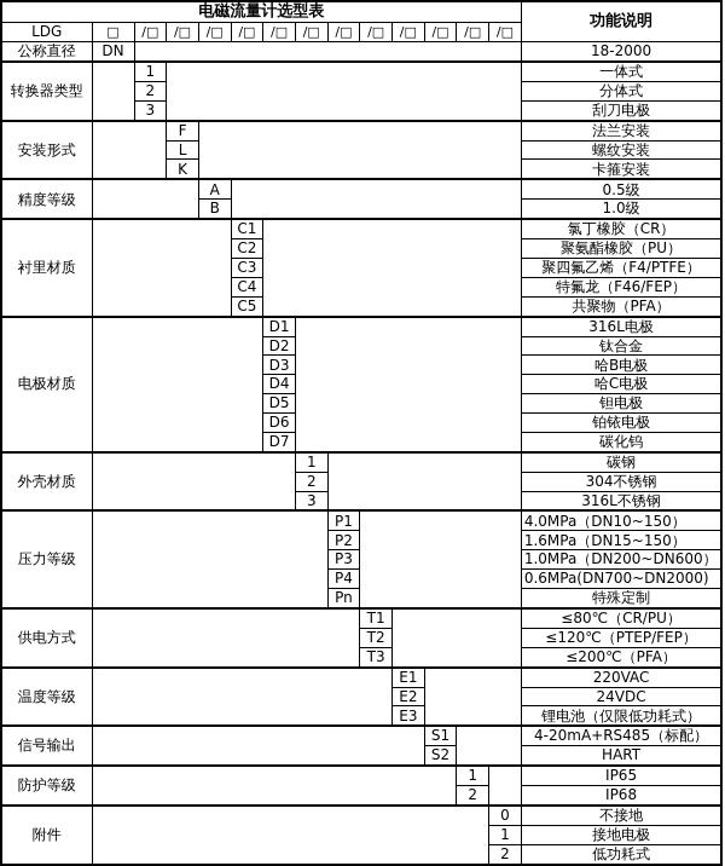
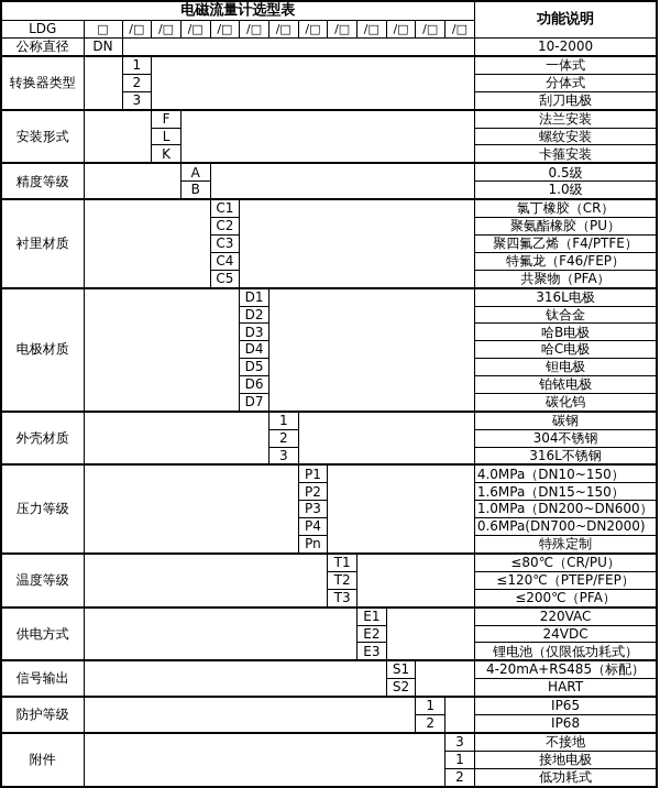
  电磁流量计选型表	功能说明
  LDG	□	/□	/□	/□	/□	/□	/□	/□	/□	/□	/□	/□	/□
- 公称直径	DN		18-2000
+ 公称直径	DN		10-2000
  转换器类型		1		一体式
  2	分体式
  3	刮刀电极
  安装形式		F		法兰安装
  L	螺纹安装
  K	卡箍安装
  精度等级		A		0.5级
  B	1.0级
  衬里材质		C1		氯丁橡胶（CR）
  C2	聚氨酯橡胶（PU）
  C3	聚四氟乙烯（F4/PTFE）
  C4	特氟龙（F46/FEP）
  C5	共聚物（PFA）
  电极材质		D1		316L电极
  D2	钛合金
  D3	哈B电极
  D4	哈C电极
  D5	钽电极
  D6	铂铱电极
  D7	碳化钨
  外壳材质		1		碳钢
  2	304不锈钢
  3	316L不锈钢
  压力等级		P1		4.0MPa（DN10~150）
  P2	1.6MPa（DN15~150）
  P3	1.0MPa（DN200~DN600）
  P4	0.6MPa(DN700~DN2000)
  Pn	特殊定制
- 供电方式		T1		≤80℃（CR/PU）
+ 温度等级		T1		≤80℃（CR/PU）
  T2	≤120℃（PTEP/FEP）
  T3	≤200℃（PFA）
- 温度等级		E1		220VAC
+ 供电方式		E1		220VAC
  E2	24VDC
  E3	锂电池（仅限低功耗式）
  信号输出		S1		4-20mA+RS485（标配）
  S2	HART
  防护等级		1		IP65
  2	IP68
- 附件		0	不接地
+ 附件		3	不接地
  1	接地电极
  2	低功耗式
